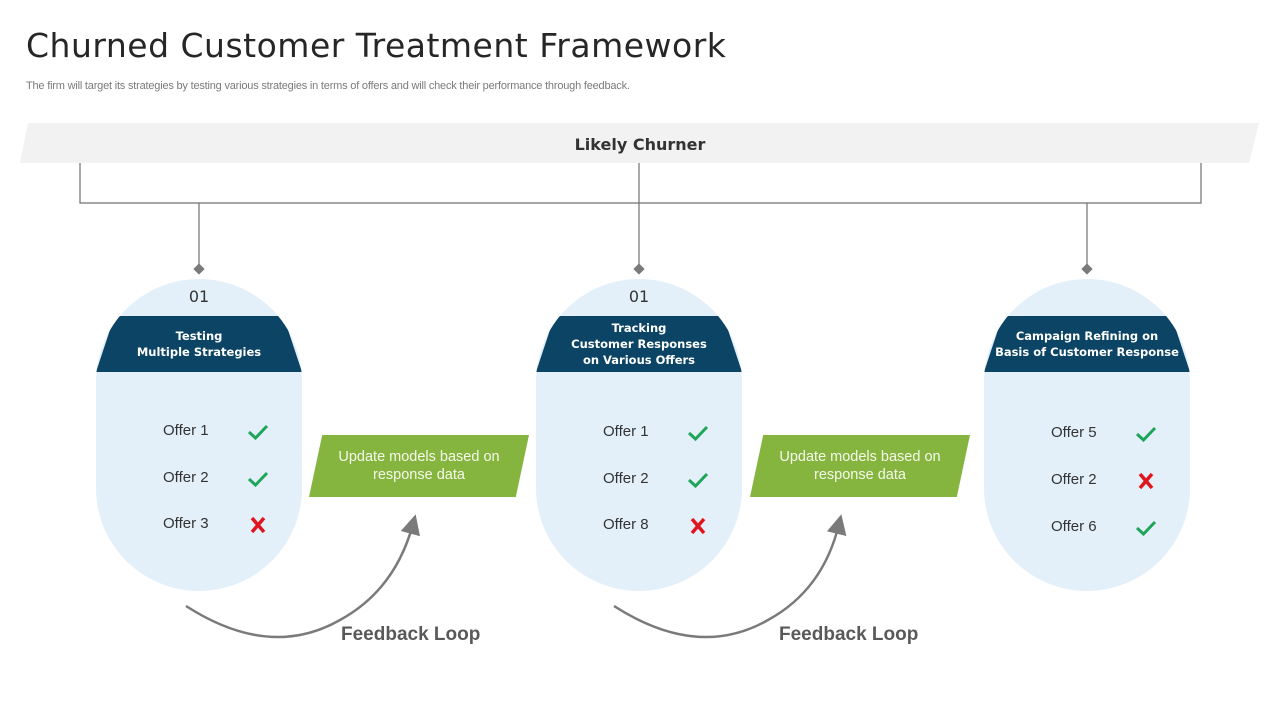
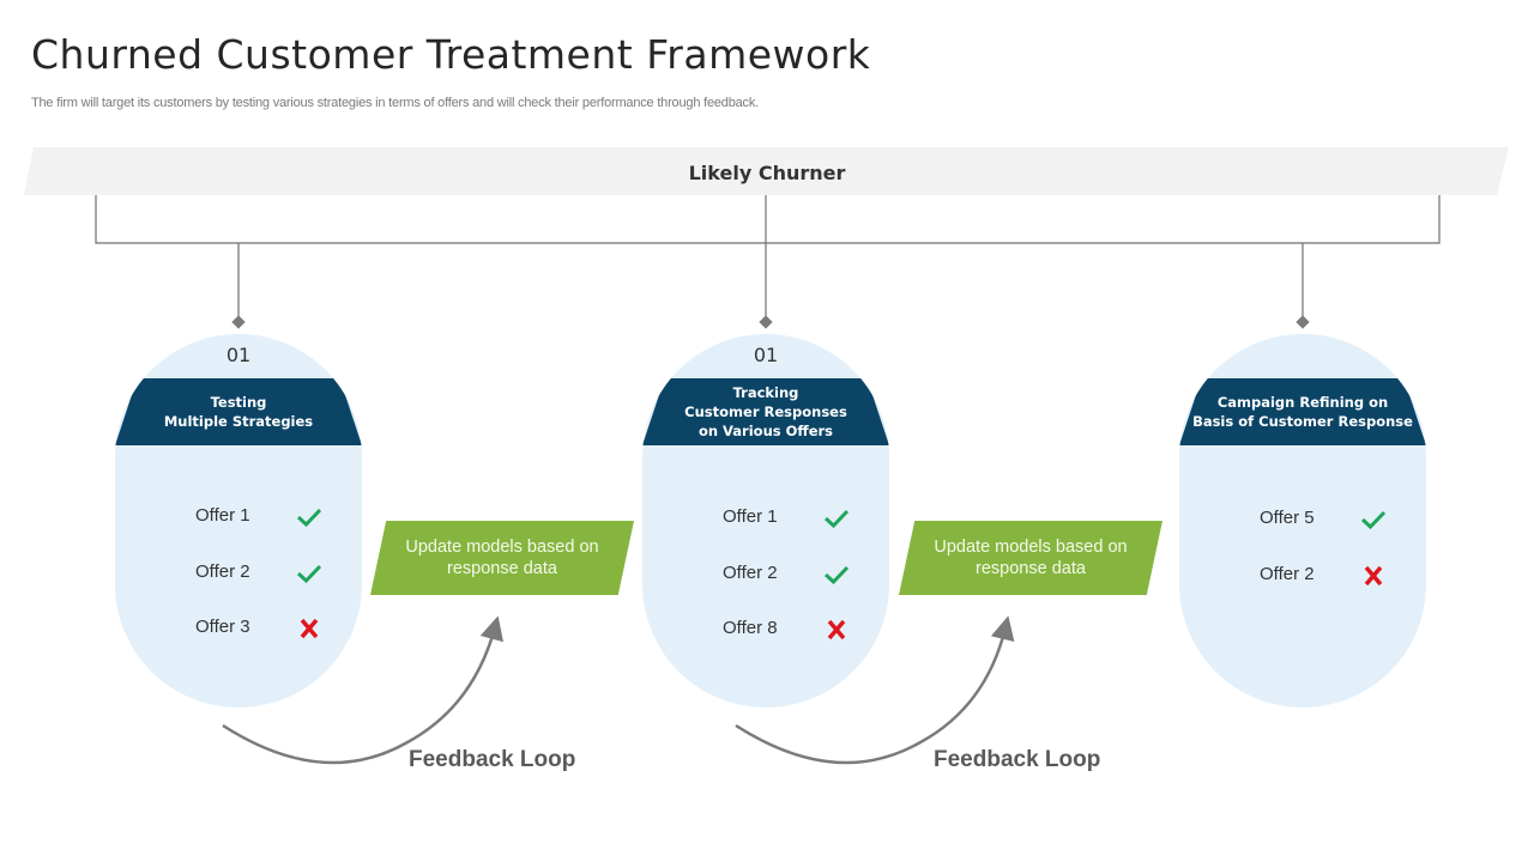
  Churned Customer Treatment Framework
- The firm will target its strategies by testing various strategies in terms of offers and will check their performance through feedback.
+ The firm will target its customers by testing various strategies in terms of offers and will check their performance through feedback.
  Likely Churner
  01
  Testing
  Multiple Strategies
  Offer 1
  Offer 2
  Offer 3
  01
  Tracking
  Customer Responses
  on Various Offers
  Offer 1
  Offer 2
  Offer 8
  Campaign Refining on
  Basis of Customer Response
  Offer 5
  Offer 2
- Offer 6
  Update models based on
  response data
  Update models based on
  response data
  Feedback Loop
  Feedback Loop
